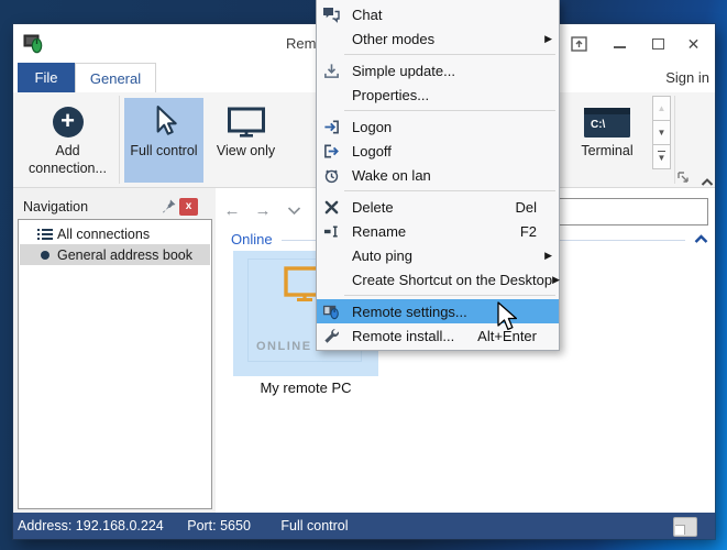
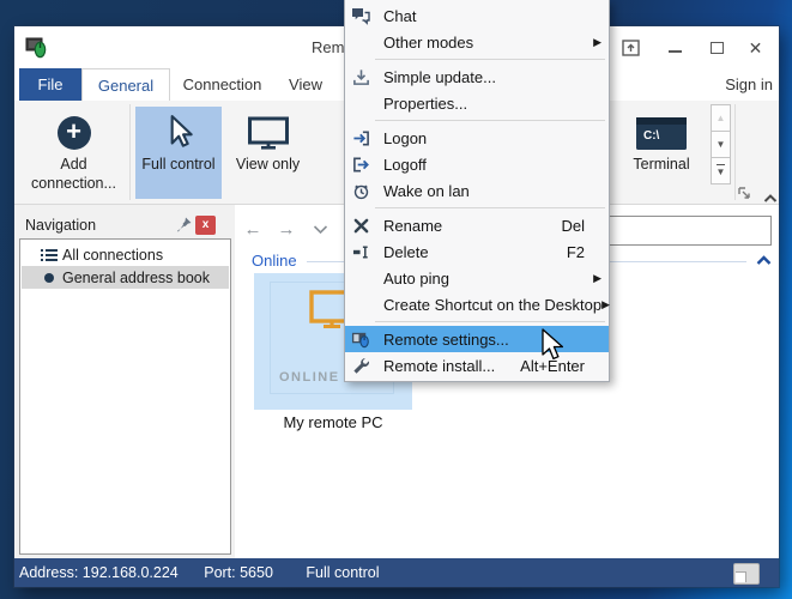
  ✕
  File
  General
+ Connection
+ View
  Sign in
  +
  Add connection...
  Full control
  View only
  C:\
  Terminal
  ▲
  ▼
  ▼
  Navigation
  x
  All connections
  General address book
  ←
  →
  Online
  ONLINE
  My remote PC
  Address: 192.168.0.224 Port: 5650 Full control
  Chat
  Other modes
  ▶
  Simple update...
  Properties...
  Logon
  Logoff
  Wake on lan
- Delete
+ Rename
  Del
- Rename
+ Delete
  F2
  Auto ping
  ▶
  Create Shortcut on the Desktop
  ▶
  Remote settings...
  Remote install...
  Alt+Enter
